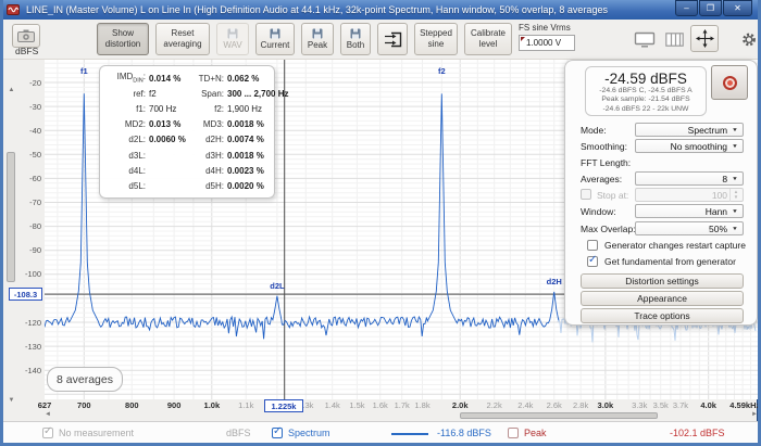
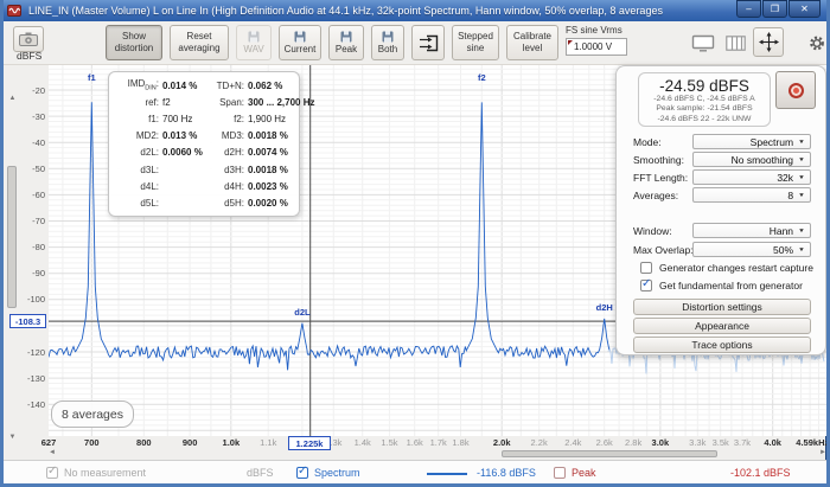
  LINE_IN (Master Volume) L on Line In (High Definition Audio at 44.1 kHz, 32k-point Spectrum, Hann window, 50% overlap, 8 averages
  –
  ❐
  ✕
  Show distortion
  Reset averaging
  WAV
  Current
  Peak
  Both
  Stepped sine
  Calibrate level
  FS sine Vrms
  1.0000 V
  dBFS
  -108.3
  1.225k
  8 averages
  0.014 %
  TD+N:
  0.062 %
  ref:
  f2
  Span:
  300 ... 2,700 Hz
  f1:
  700 Hz
  f2:
  1,900 Hz
  MD2:
  0.013 %
  MD3:
  0.0018 %
  d2L:
  0.0060 %
  d2H:
  0.0074 %
  d3L:
  d3H:
  0.0018 %
  d4L:
  d4H:
  0.0023 %
  d5L:
  d5H:
  0.0020 %
  -24.59 dBFS
  Mode:
  Spectrum
  Smoothing:
  No smoothing
  FFT Length:
+ 32k
  Averages:
  8
- Stop at:
- 100
  Window:
  Hann
  Max Overlap
  50%
  Generator changes restart capture
  ✓
  Get fundamental from generator
  Distortion settings
  Appearance
  Trace options
  ✓
  No measurement
  dBFS
  ✓
  Spectrum
  -116.8 dBFS
  Peak
  -102.1 dBFS
  -20
  -30
  -40
  -50
  -60
  -70
  -80
  -90
  -100
  -120
  -130
  -140
  627
  700
  800
  900
  1.0k
  1.1k
  .3k
  1.4k
  1.5k
  1.6k
  1.7k
  1.8k
  2.0k
  2.2k
  2.4k
  2.6k
  2.8k
  3.0k
  3.3k
  3.5k
  3.7k
  4.0k
  4.59kH
  f1
  f2
  d2L
  d2H
